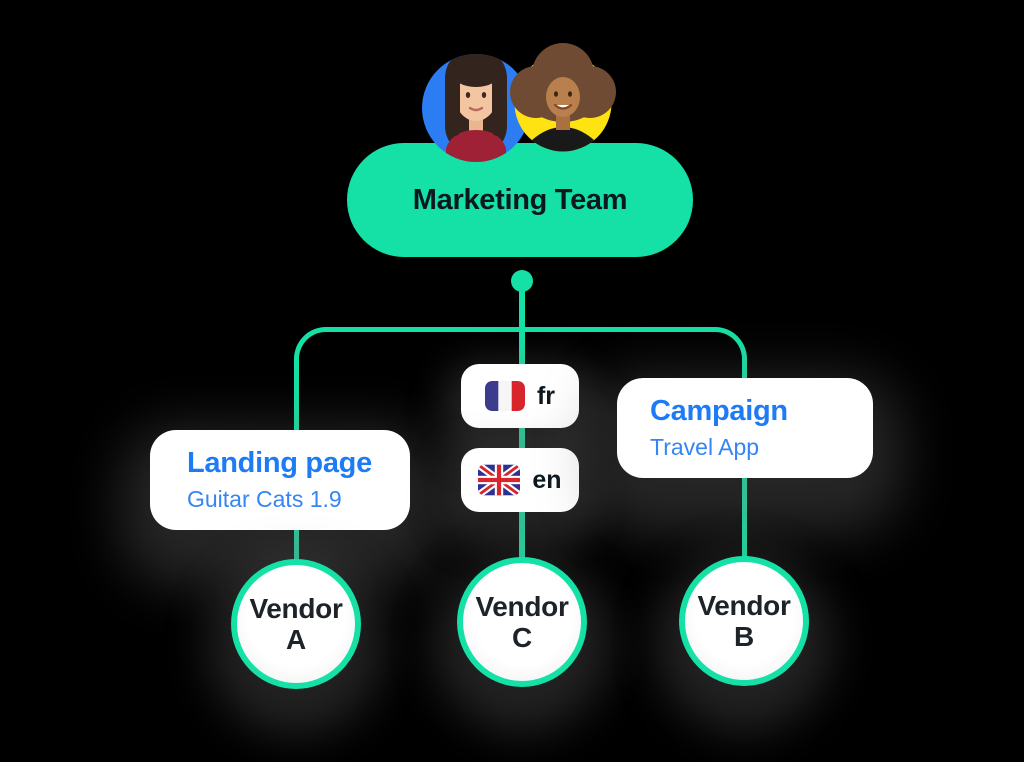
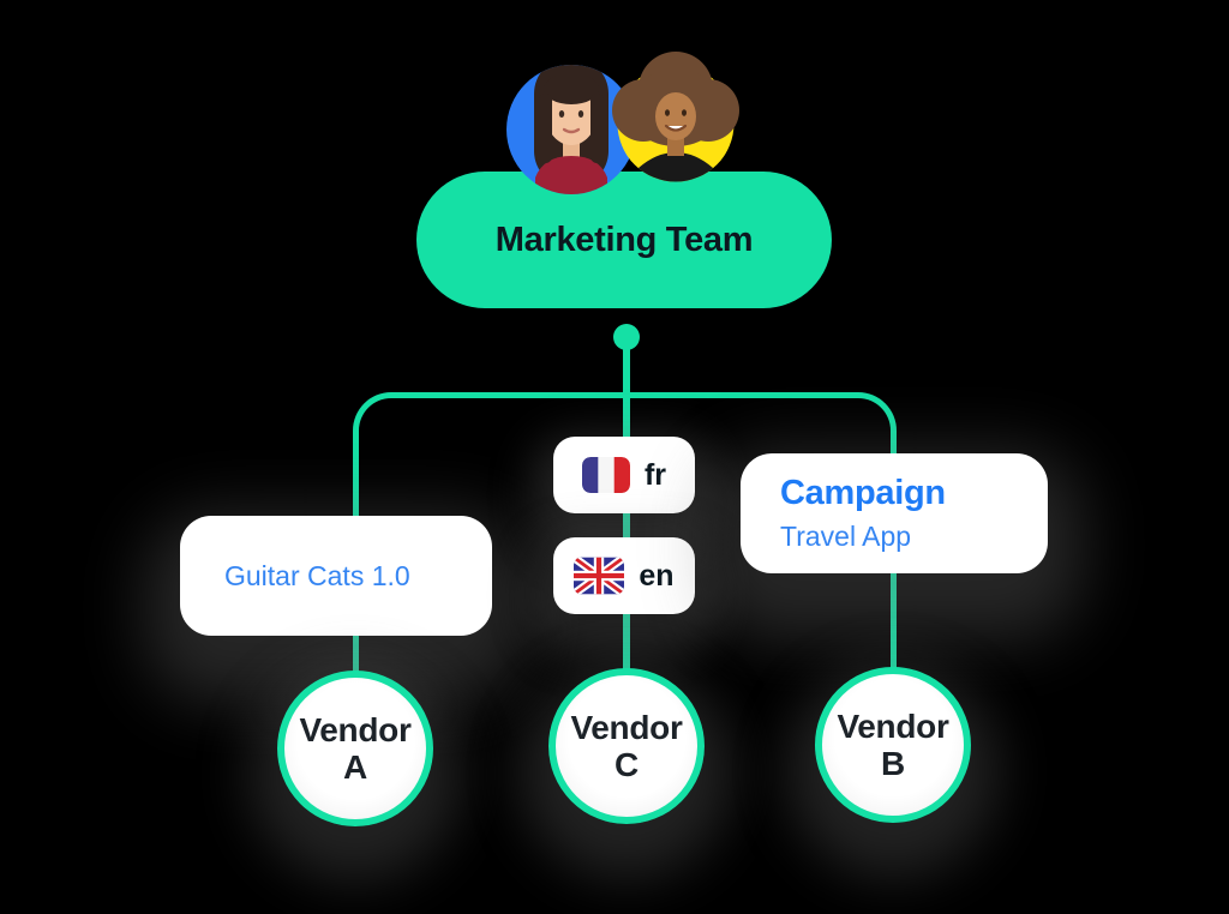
  Marketing Team
- Landing page
- Guitar Cats 1.9
+ Guitar Cats 1.0
  fr
  en
  Campaign
  Travel App
  Vendor
  A
  Vendor
  C
  Vendor
  B
